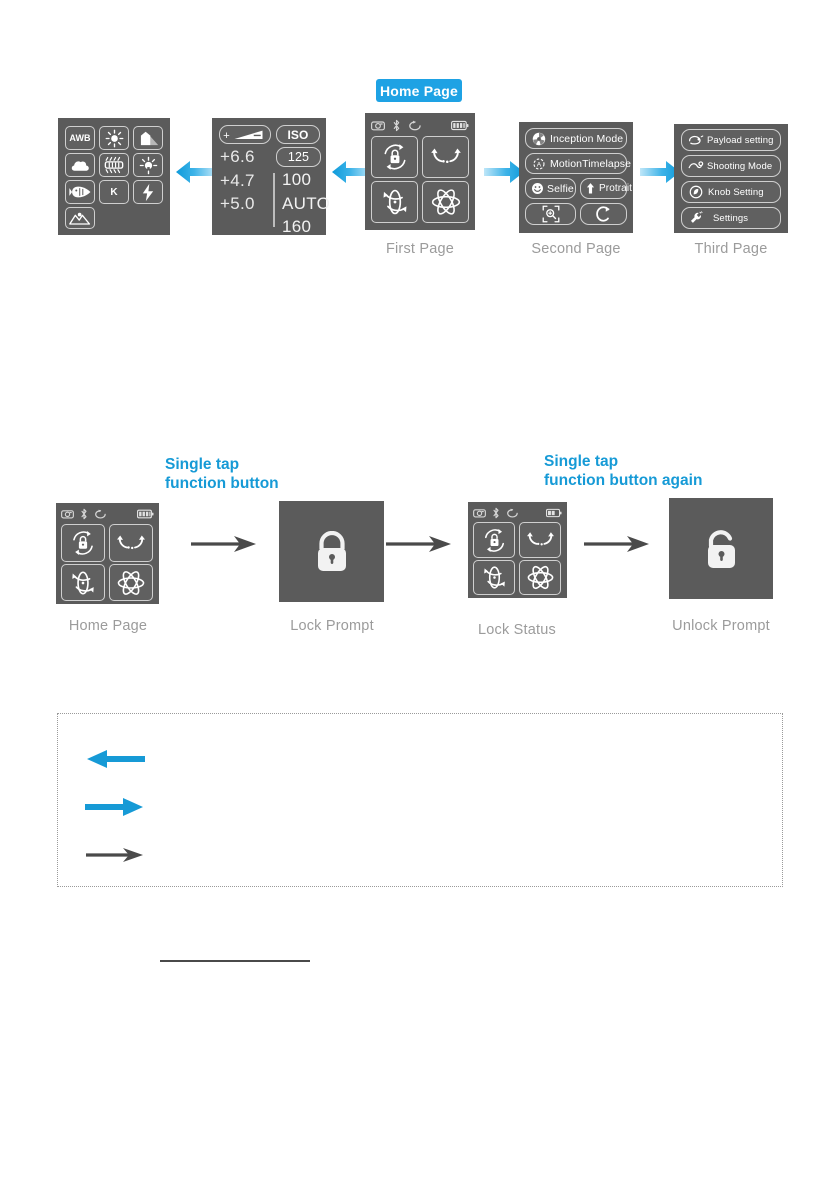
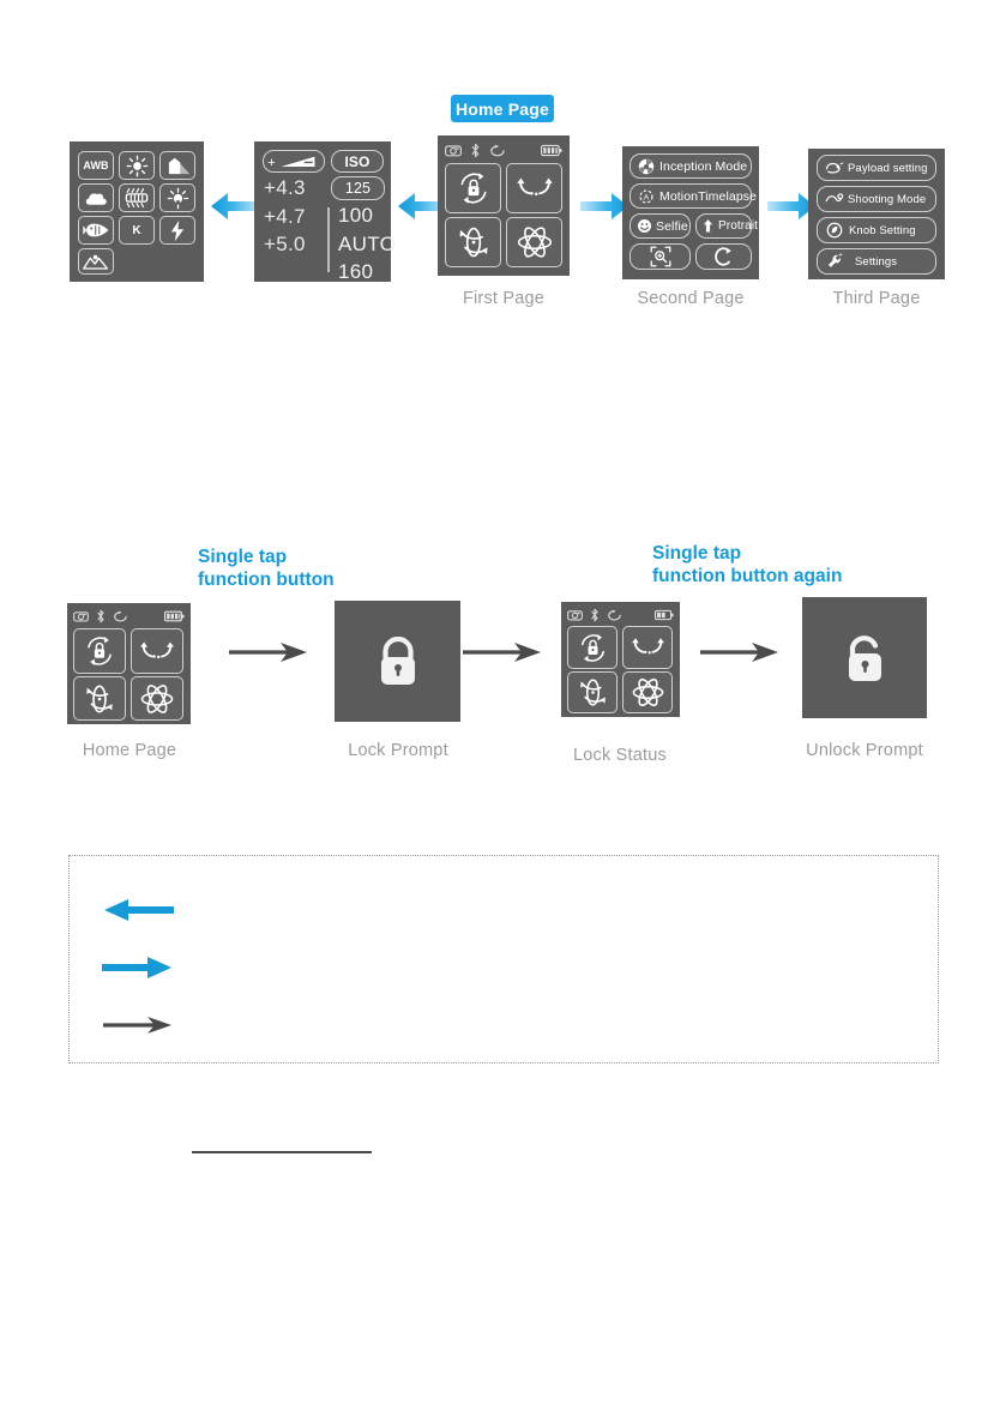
  Home Page
  AWB
  K
  +
  ISO
- +6.6
+ +4.3
  +4.7
  +5.0
  125
  100
  AUTO
  160
  First Page
  Inception Mode
  MotionTimelapse
  Selfie
  Protrait
  Second Page
  Payload setting
  Shooting Mode
  Knob Setting
  Settings
  Third Page
  Single tap
  function button
  Single tap
  function button again
  Home Page
  Lock Prompt
  Lock Status
  Unlock Prompt
